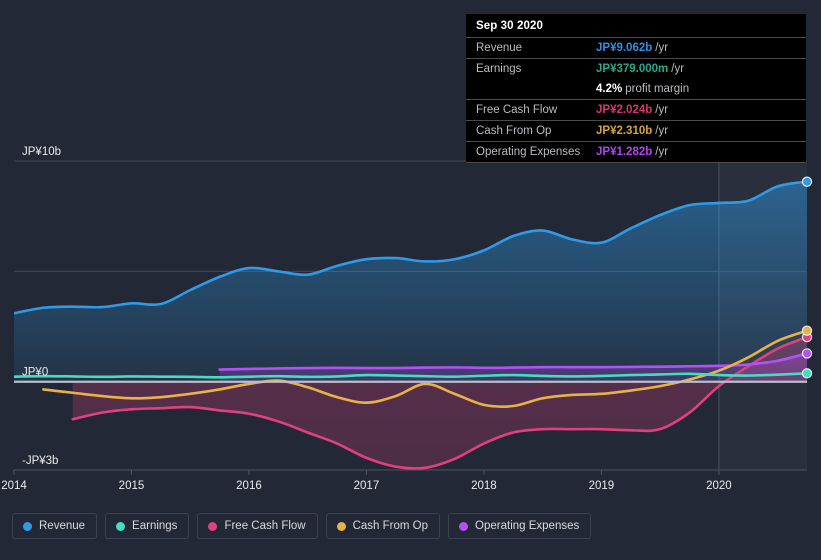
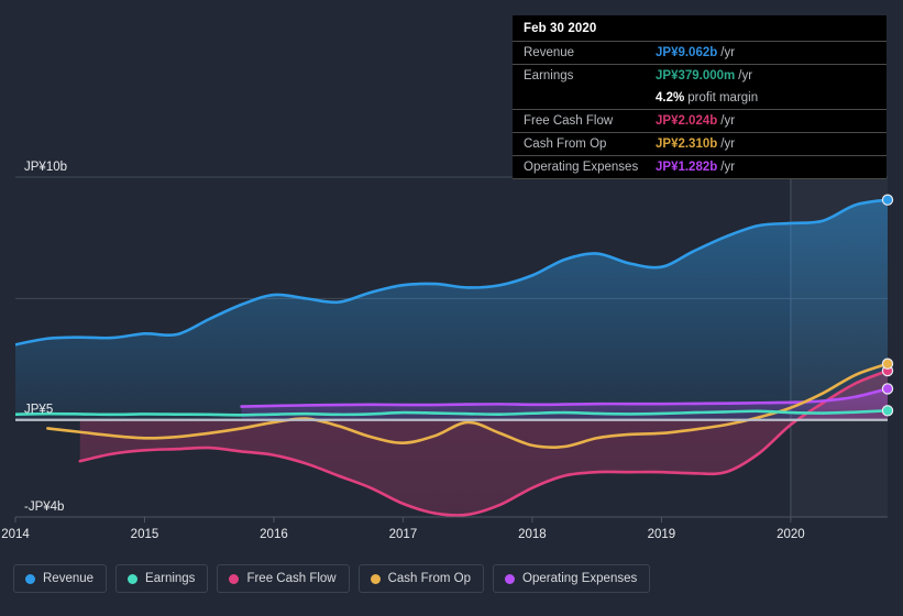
  JP¥10b
- JP¥0
+ JP¥5
- -JP¥3b
+ -JP¥4b
  2014
  2015
  2016
  2017
  2018
  2019
  2020
- Sep 30 2020
+ Feb 30 2020
  Revenue
  JP¥9.062b
  /yr
  Earnings
  JP¥379.000m
  /yr
  4.2%
  profit margin
  Free Cash Flow
  JP¥2.024b
  /yr
  Cash From Op
  JP¥2.310b
  /yr
  Operating Expenses
  JP¥1.282b
  /yr
  Revenue
  Earnings
  Free Cash Flow
  Cash From Op
  Operating Expenses
